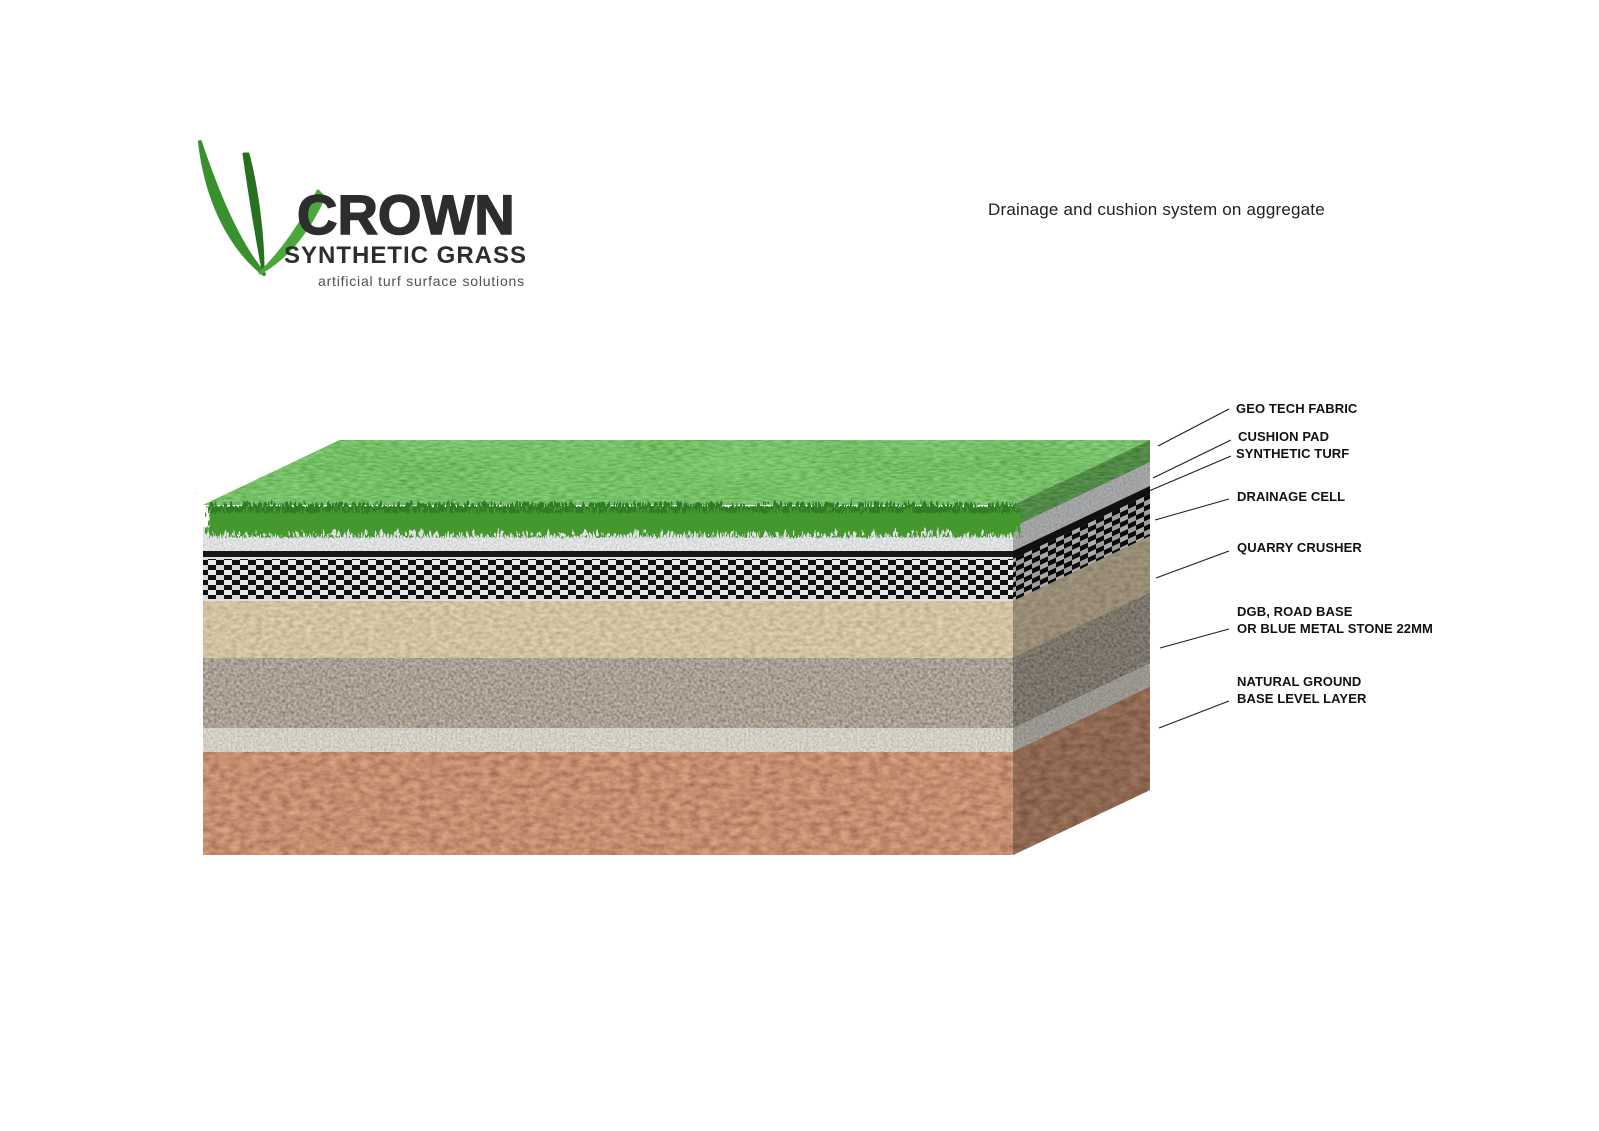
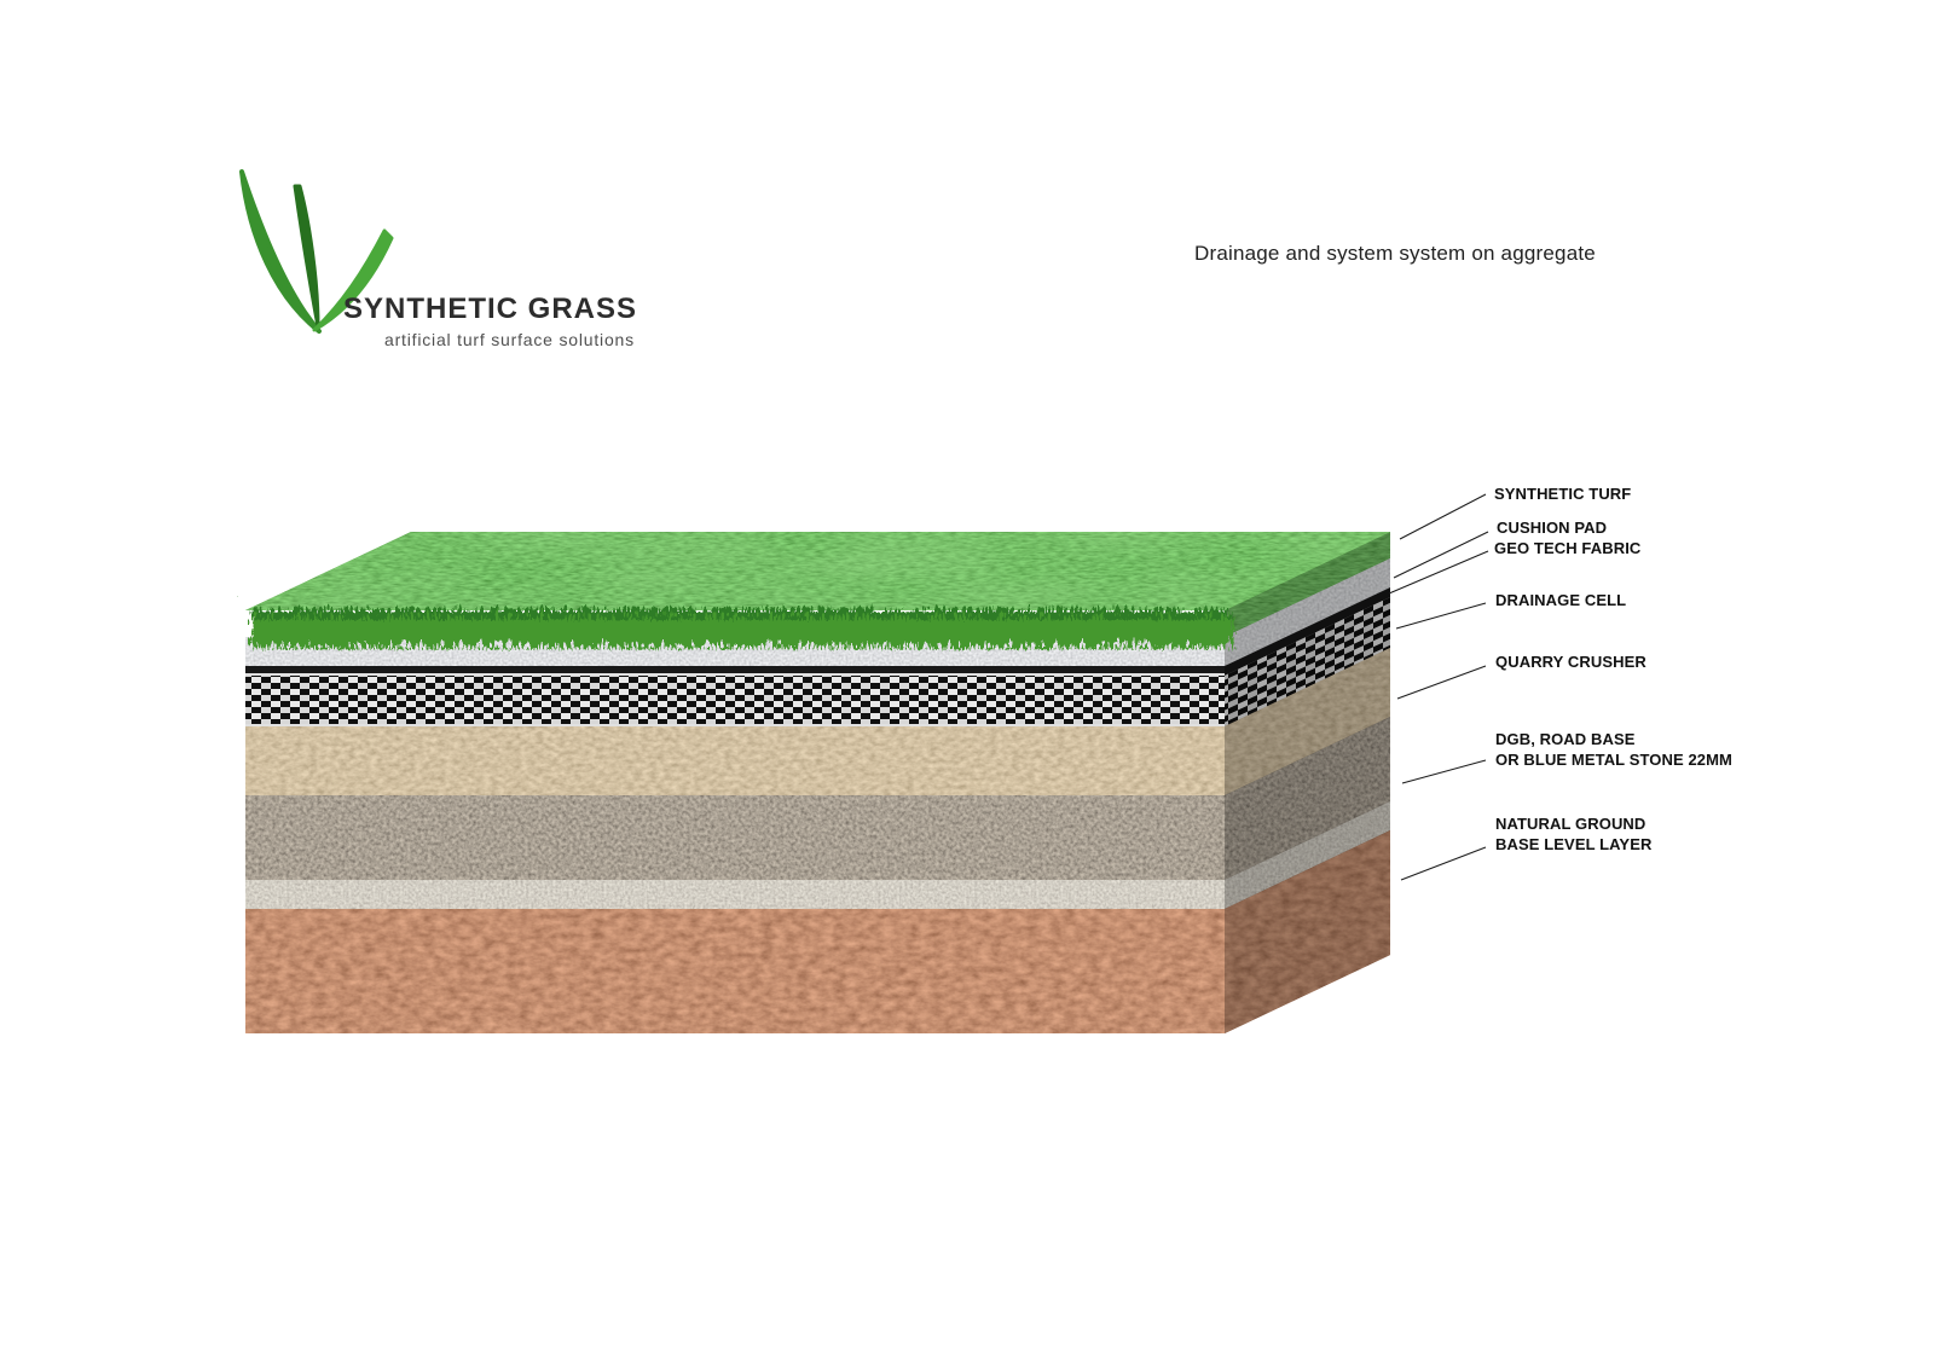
- CROWN
  SYNTHETIC GRASS
  artificial turf surface solutions
- Drainage and cushion system on aggregate
+ Drainage and system system on aggregate
- GEO TECH FABRIC
+ SYNTHETIC TURF
  CUSHION PAD
- SYNTHETIC TURF
+ GEO TECH FABRIC
  DRAINAGE CELL
  QUARRY CRUSHER
  DGB, ROAD BASE
  OR BLUE METAL STONE 22MM
  NATURAL GROUND
  BASE LEVEL LAYER
